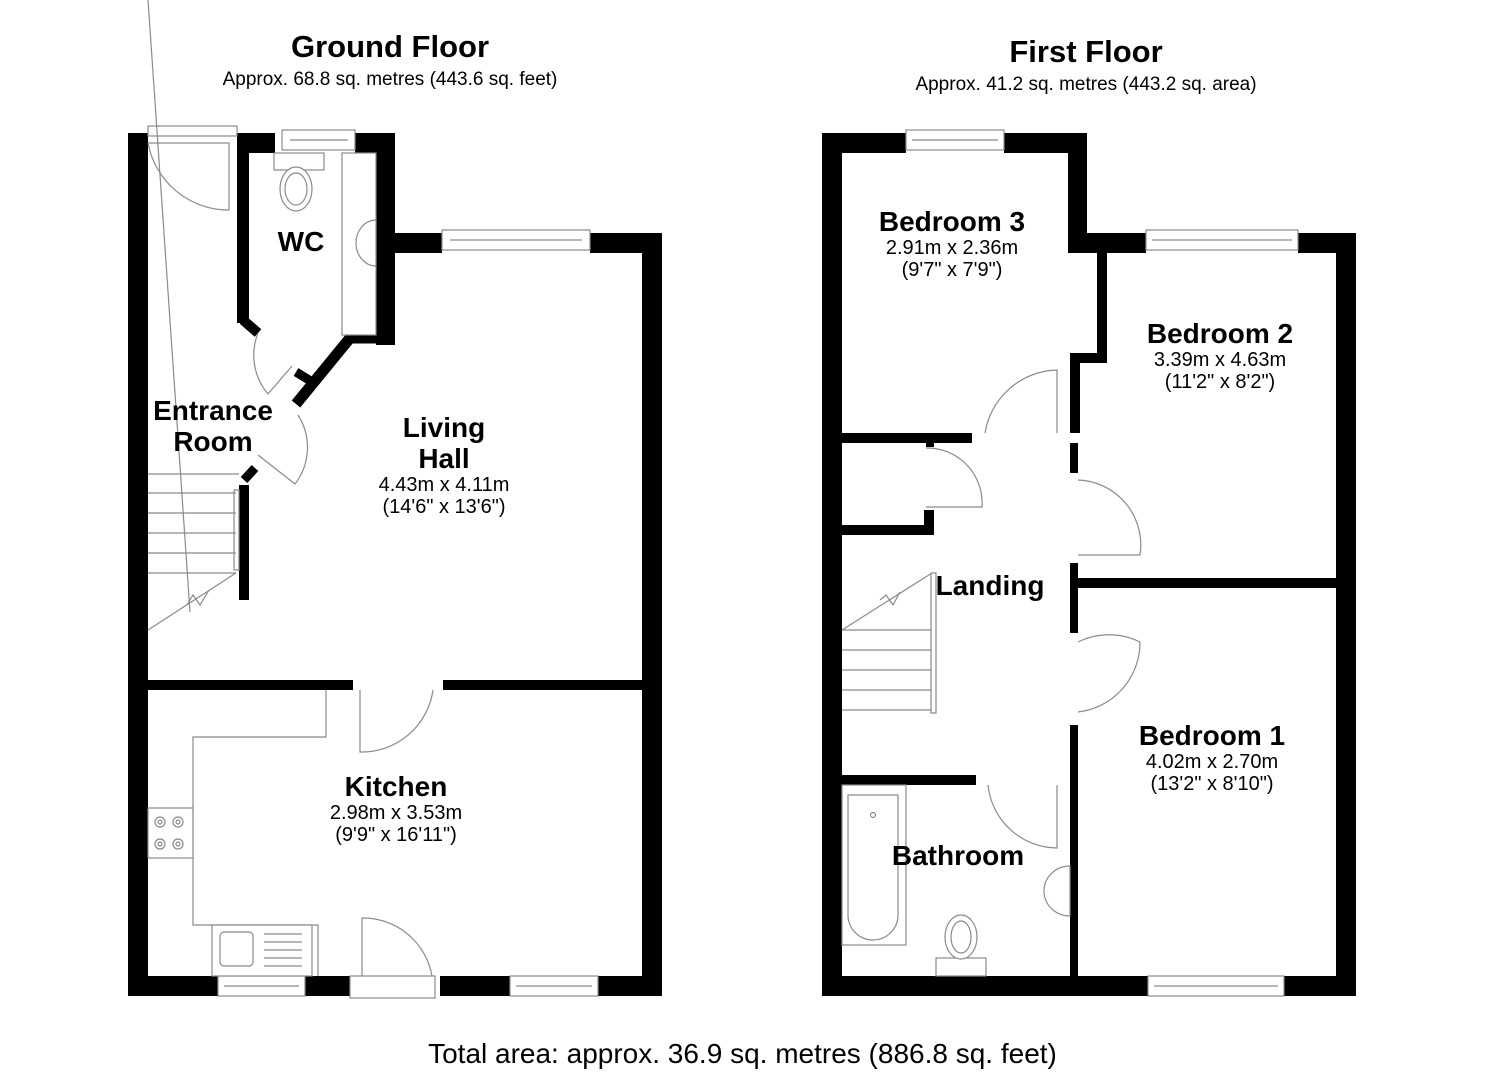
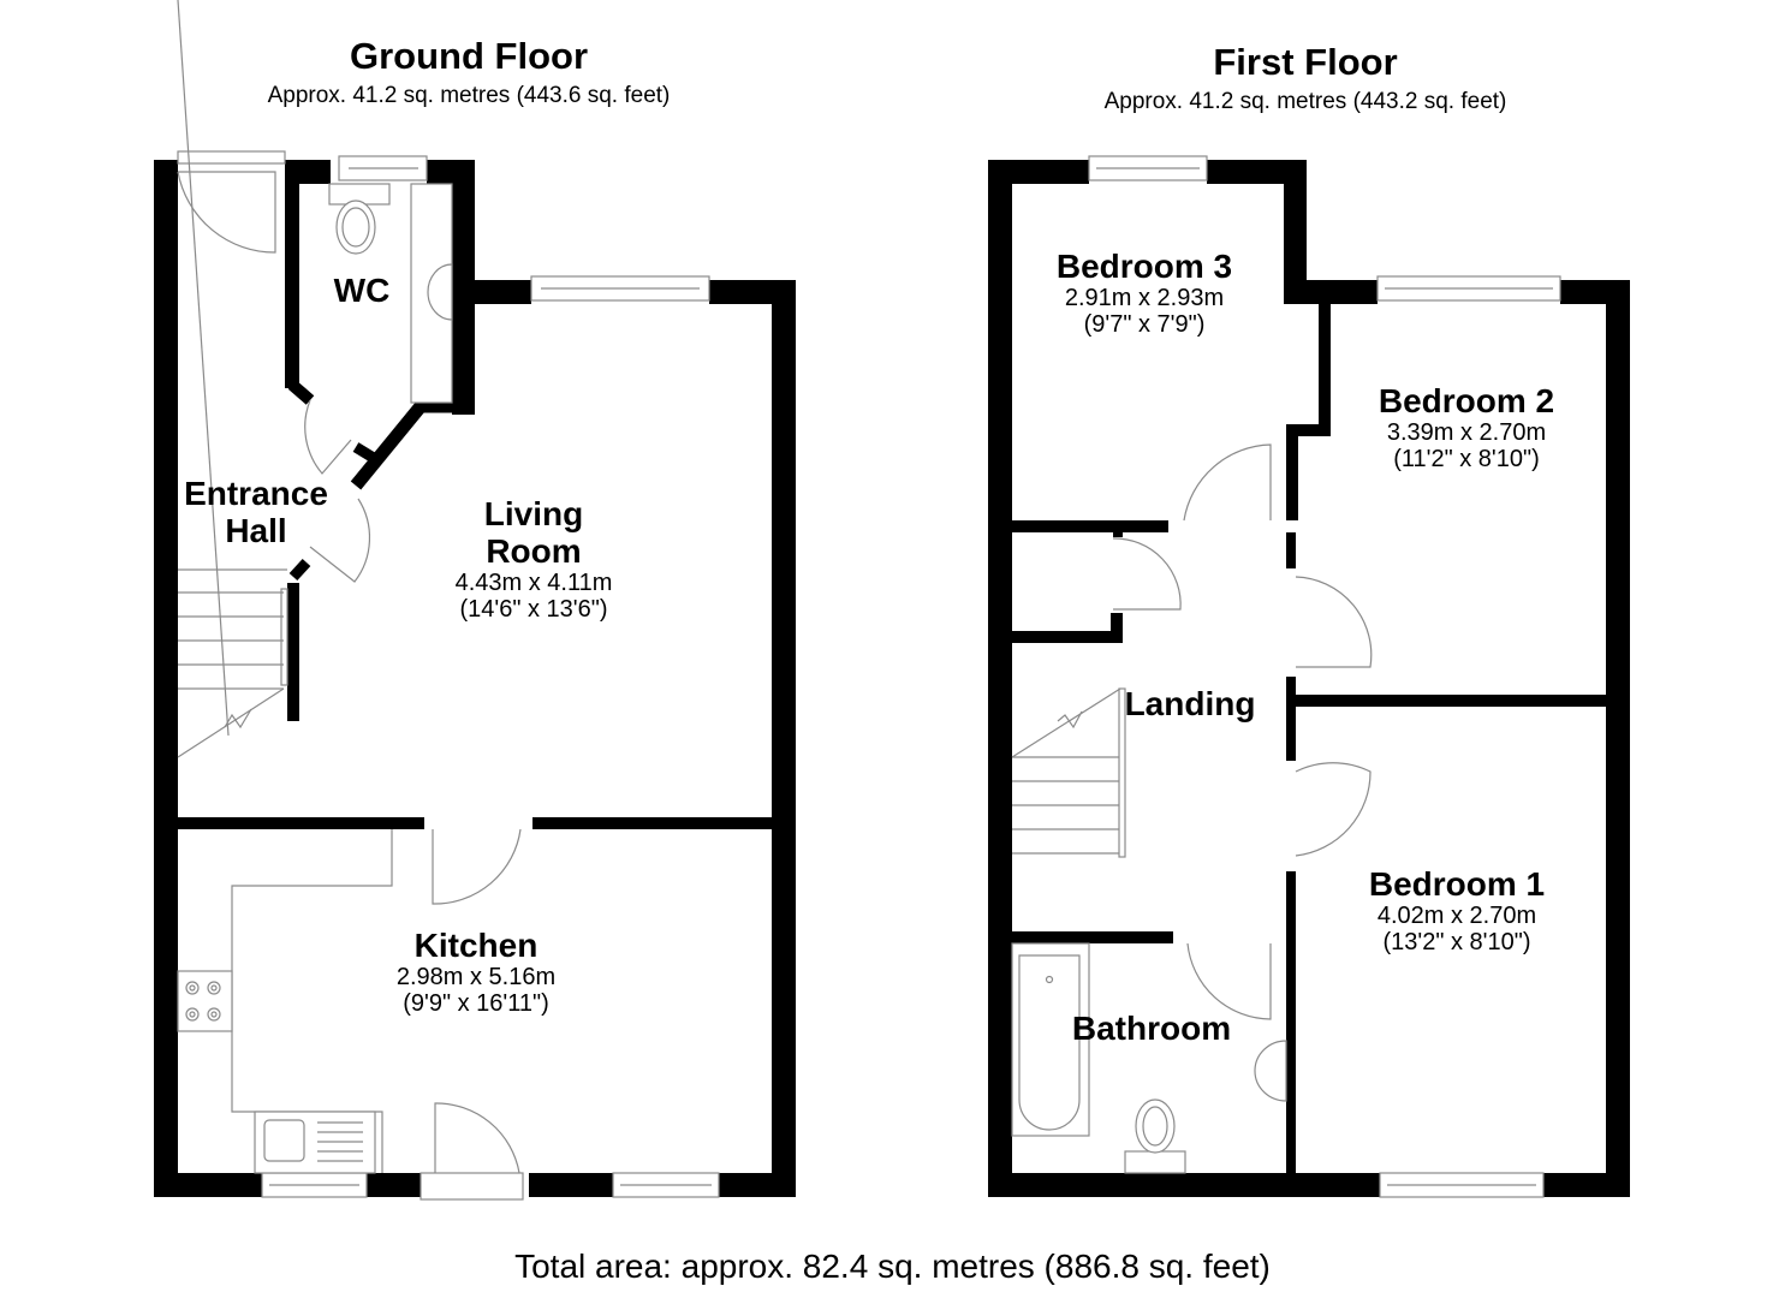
  Ground Floor
- Approx. 68.8 sq. metres (443.6 sq. feet)
+ Approx. 41.2 sq. metres (443.6 sq. feet)
  First Floor
- Approx. 41.2 sq. metres (443.2 sq. area)
+ Approx. 41.2 sq. metres (443.2 sq. feet)
  WC
  Entrance
- Room
+ Hall
  Living
- Hall
+ Room
  4.43m x 4.11m
  (14'6" x 13'6")
  Kitchen
- 2.98m x 3.53m
+ 2.98m x 5.16m
  (9'9" x 16'11")
  Bedroom 3
- 2.91m x 2.36m
+ 2.91m x 2.93m
  (9'7" x 7'9")
  Bedroom 2
- 3.39m x 4.63m
+ 3.39m x 2.70m
- (11'2" x 8'2")
+ (11'2" x 8'10")
  Landing
  Bedroom 1
  4.02m x 2.70m
  (13'2" x 8'10")
  Bathroom
- Total area: approx. 36.9 sq. metres (886.8 sq. feet)
+ Total area: approx. 82.4 sq. metres (886.8 sq. feet)
